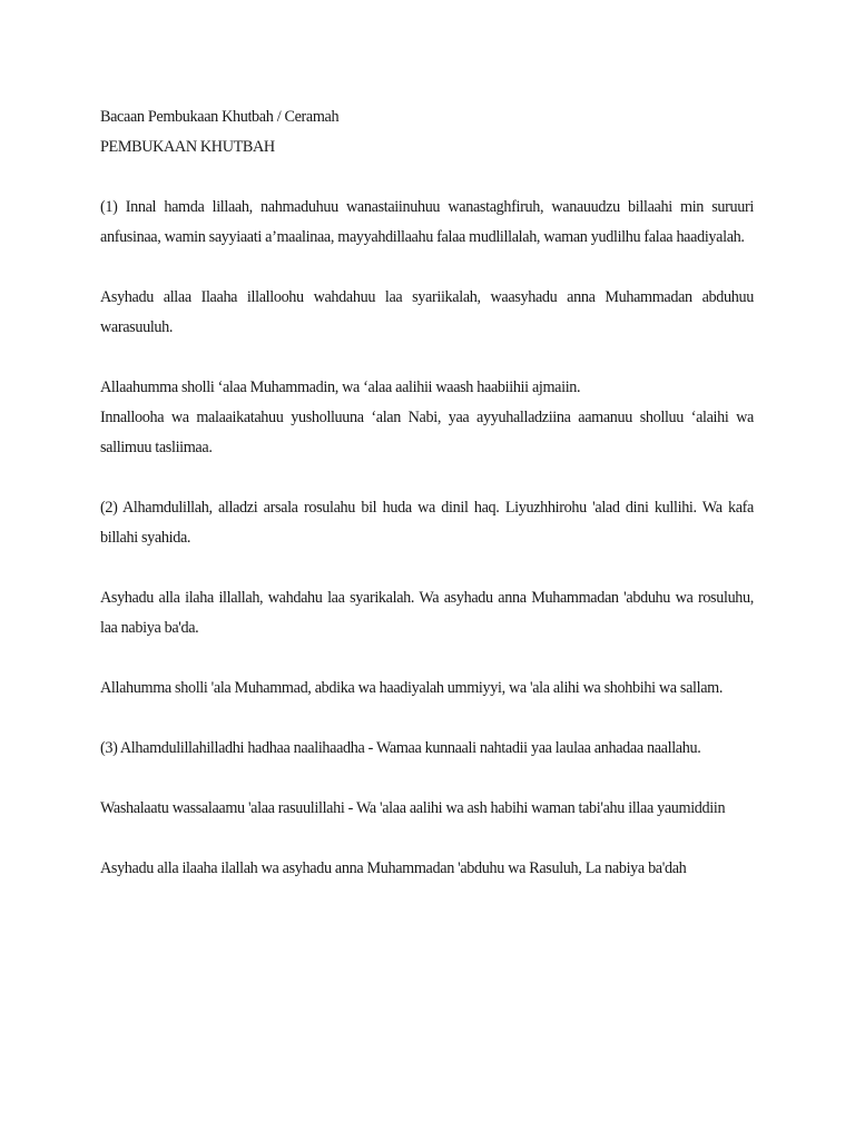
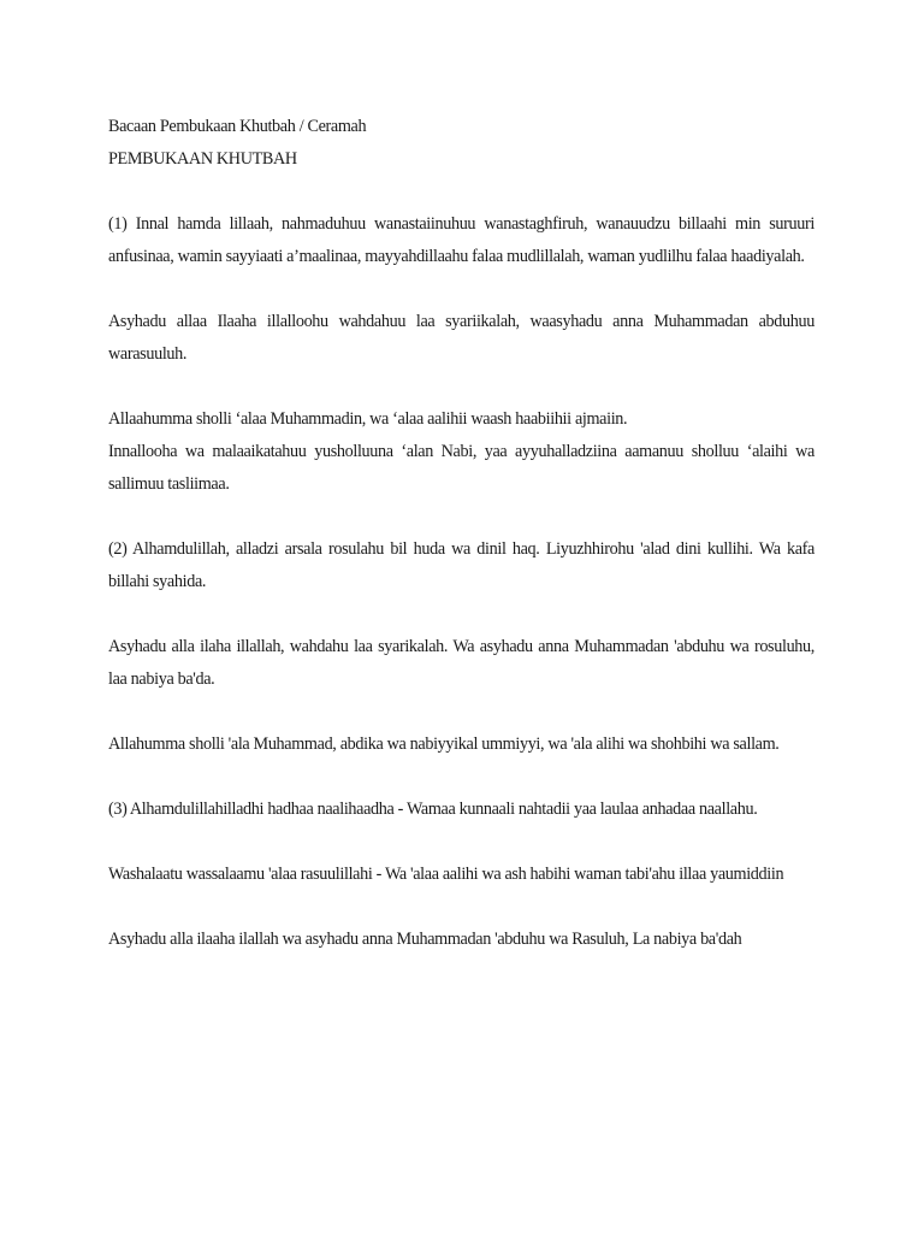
  Bacaan Pembukaan Khutbah / Ceramah
  PEMBUKAAN KHUTBAH
  (1) Innal hamda lillaah, nahmaduhuu wanastaiinuhuu wanastaghfiruh, wanauudzu billaahi min suruuri anfusinaa, wamin sayyiaati a’maalinaa, mayyahdillaahu falaa mudlillalah, waman yudlilhu falaa haadiyalah.
  Asyhadu allaa Ilaaha illalloohu wahdahuu laa syariikalah, waasyhadu anna Muhammadan abduhuu warasuuluh.
  Allaahumma sholli ‘alaa Muhammadin, wa ‘alaa aalihii waash haabiihii ajmaiin.
  Innallooha wa malaaikatahuu yusholluuna ‘alan Nabi, yaa ayyuhalladziina aamanuu sholluu ‘alaihi wa sallimuu tasliimaa.
  (2) Alhamdulillah, alladzi arsala rosulahu bil huda wa dinil haq. Liyuzhhirohu 'alad dini kullihi. Wa kafa billahi syahida.
  Asyhadu alla ilaha illallah, wahdahu laa syarikalah. Wa asyhadu anna Muhammadan 'abduhu wa rosuluhu, laa nabiya ba'da.
- Allahumma sholli 'ala Muhammad, abdika wa haadiyalah ummiyyi, wa 'ala alihi wa shohbihi wa sallam.
+ Allahumma sholli 'ala Muhammad, abdika wa nabiyyikal ummiyyi, wa 'ala alihi wa shohbihi wa sallam.
  (3) Alhamdulillahilladhi hadhaa naalihaadha - Wamaa kunnaali nahtadii yaa laulaa anhadaa naallahu.
  Washalaatu wassalaamu 'alaa rasuulillahi - Wa 'alaa aalihi wa ash habihi waman tabi'ahu illaa yaumiddiin
  Asyhadu alla ilaaha ilallah wa asyhadu anna Muhammadan 'abduhu wa Rasuluh, La nabiya ba'dah
